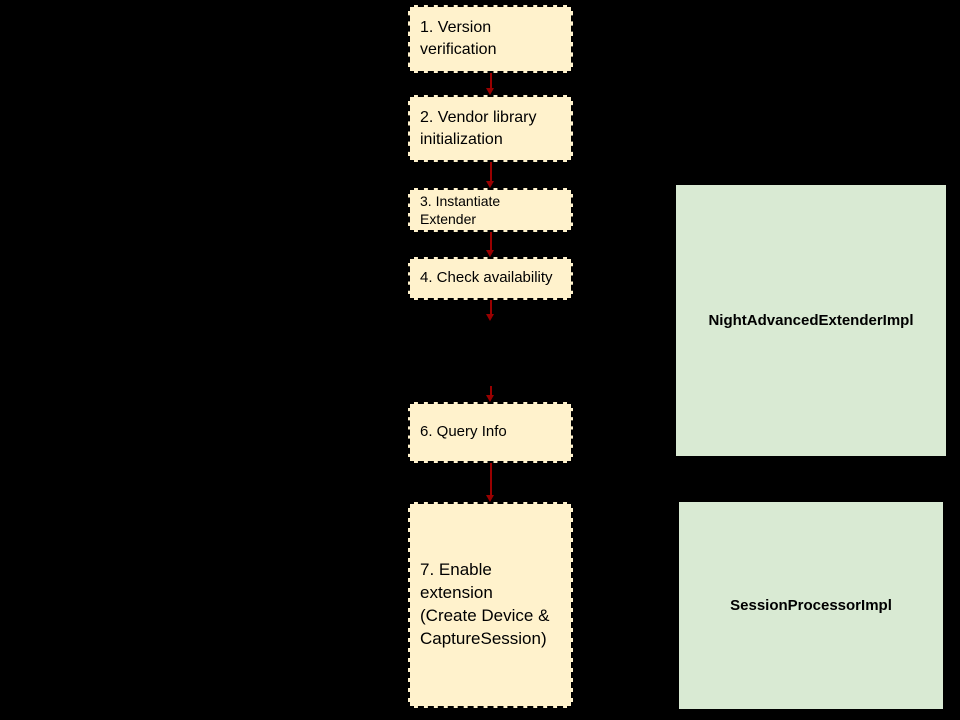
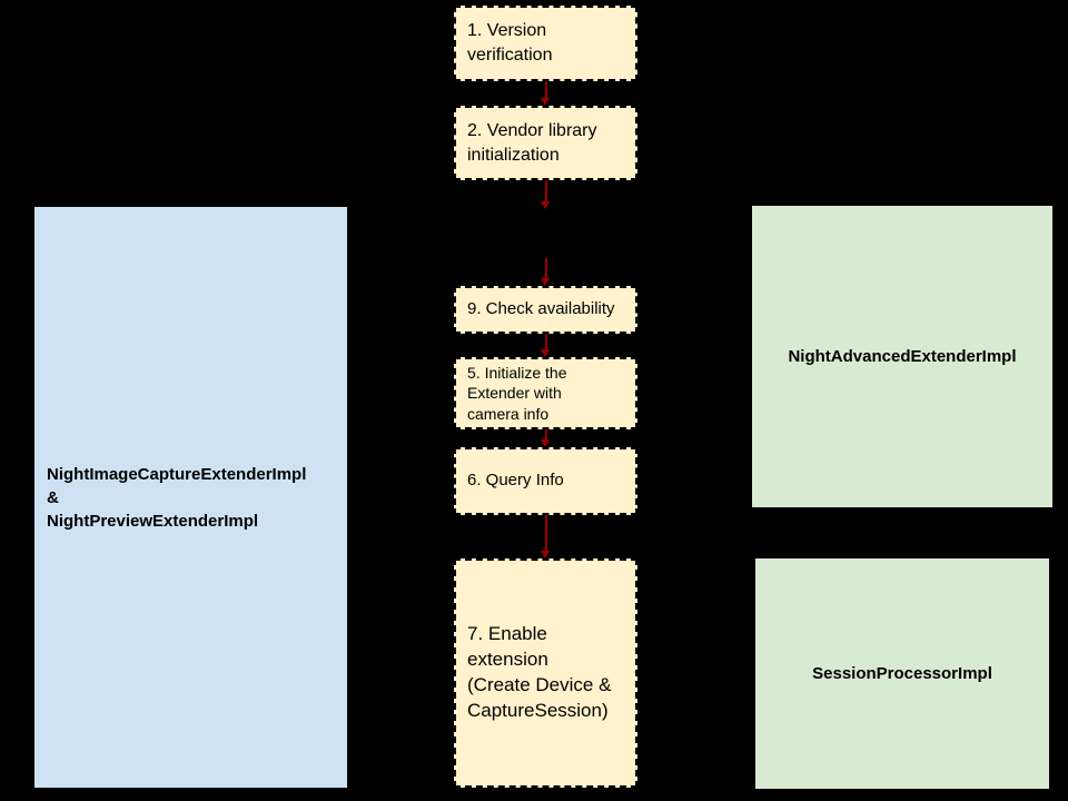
+ NightImageCaptureExtenderImpl
+ &
+ NightPreviewExtenderImpl
  1. Version
  verification
  2. Vendor library
  initialization
- 3. Instantiate
- Extender
- 4. Check availability
+ 9. Check availability
+ 5. Initialize the
+ Extender with
+ camera info
  6. Query Info
  7. Enable
  extension
  (Create Device &
  CaptureSession)
  NightAdvancedExtenderImpl
  SessionProcessorImpl
